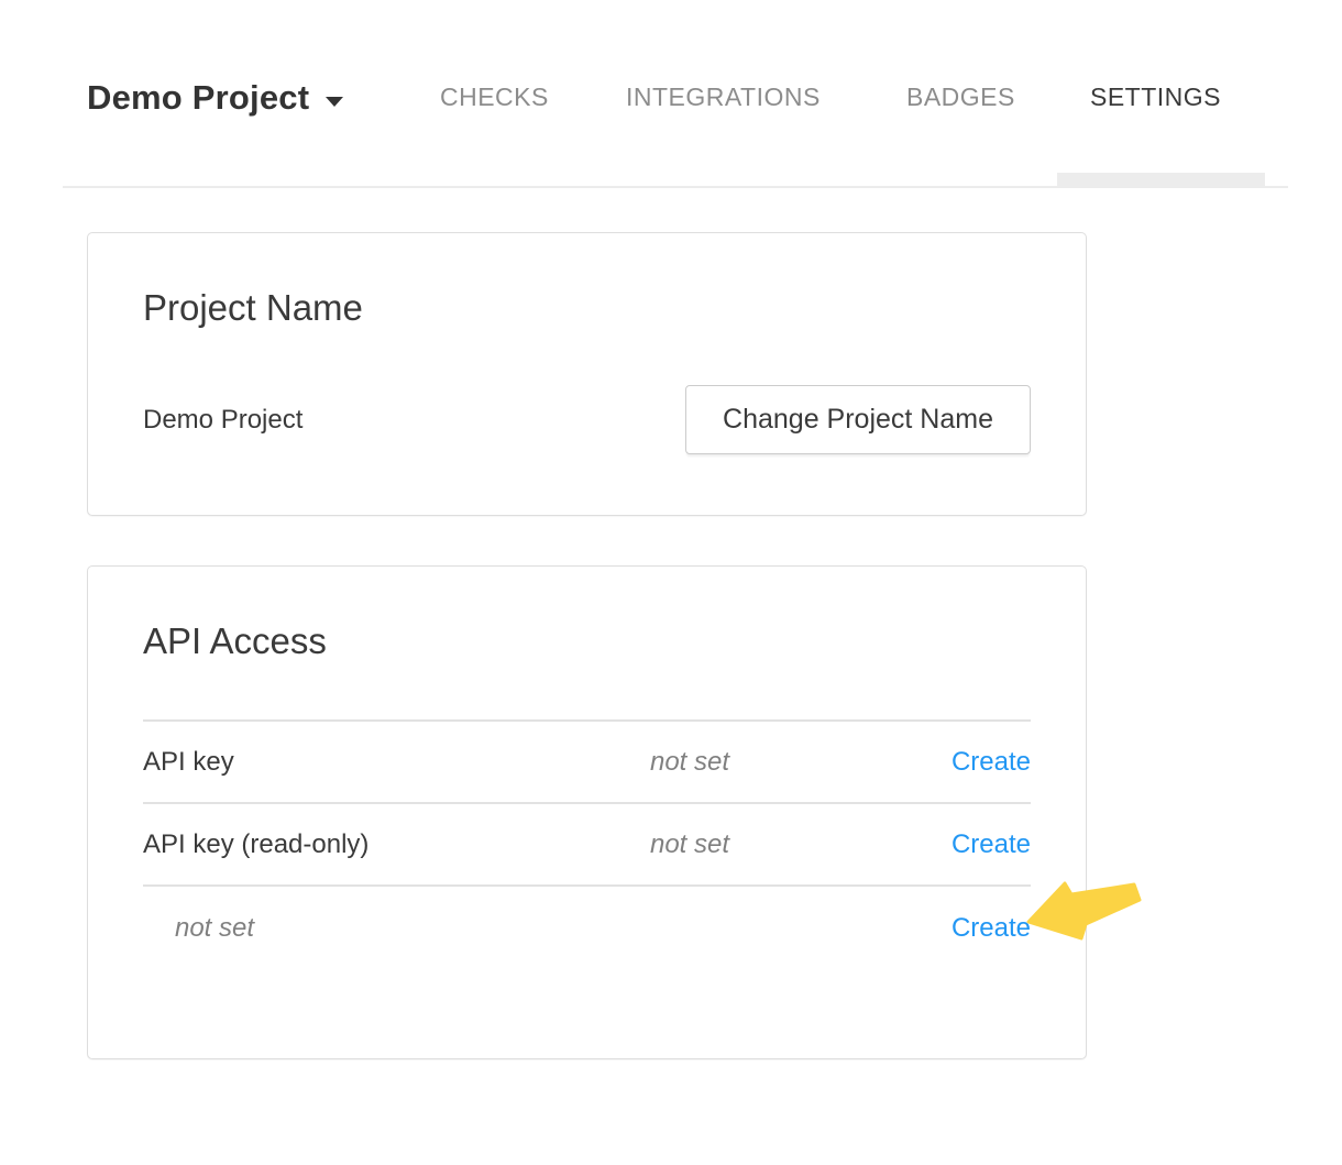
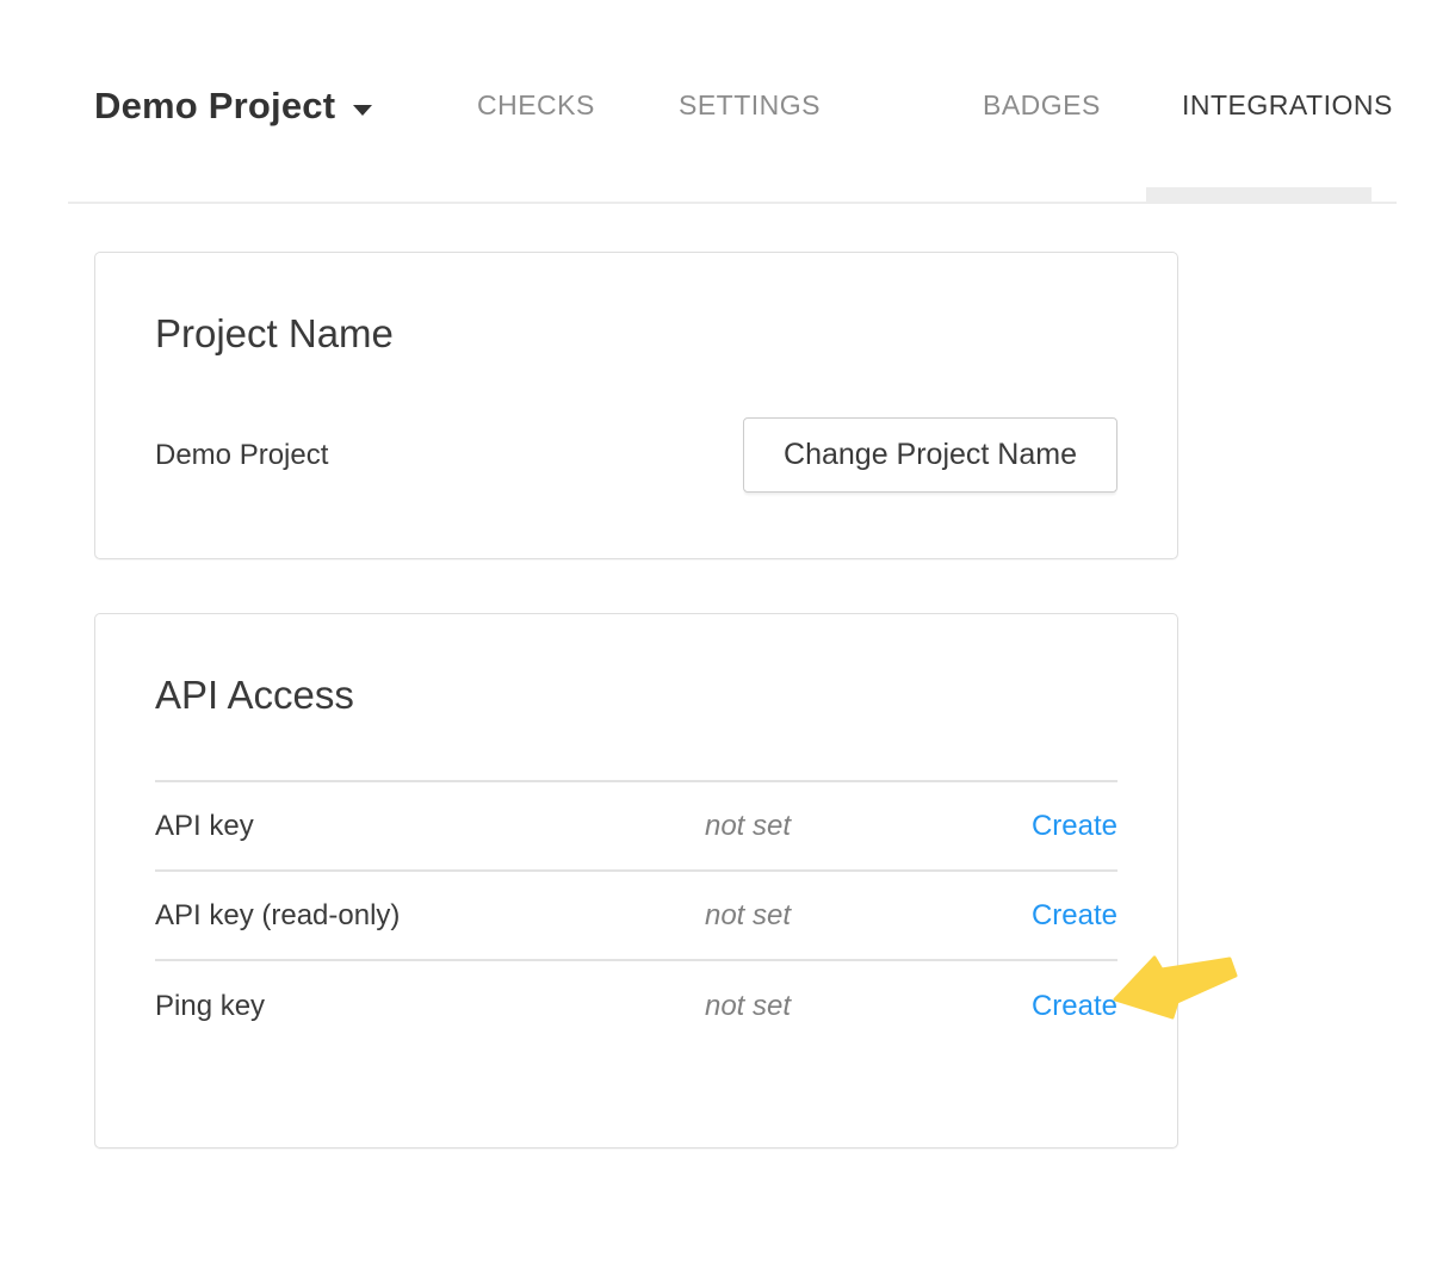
  Demo Project
  CHECKS
- INTEGRATIONS
+ SETTINGS
  BADGES
- SETTINGS
+ INTEGRATIONS
  Project Name
  Demo Project
  Change Project Name
  API Access
  API key
  not set
  Create
  API key (read-only)
  not set
  Create
+ Ping key
  not set
  Create
